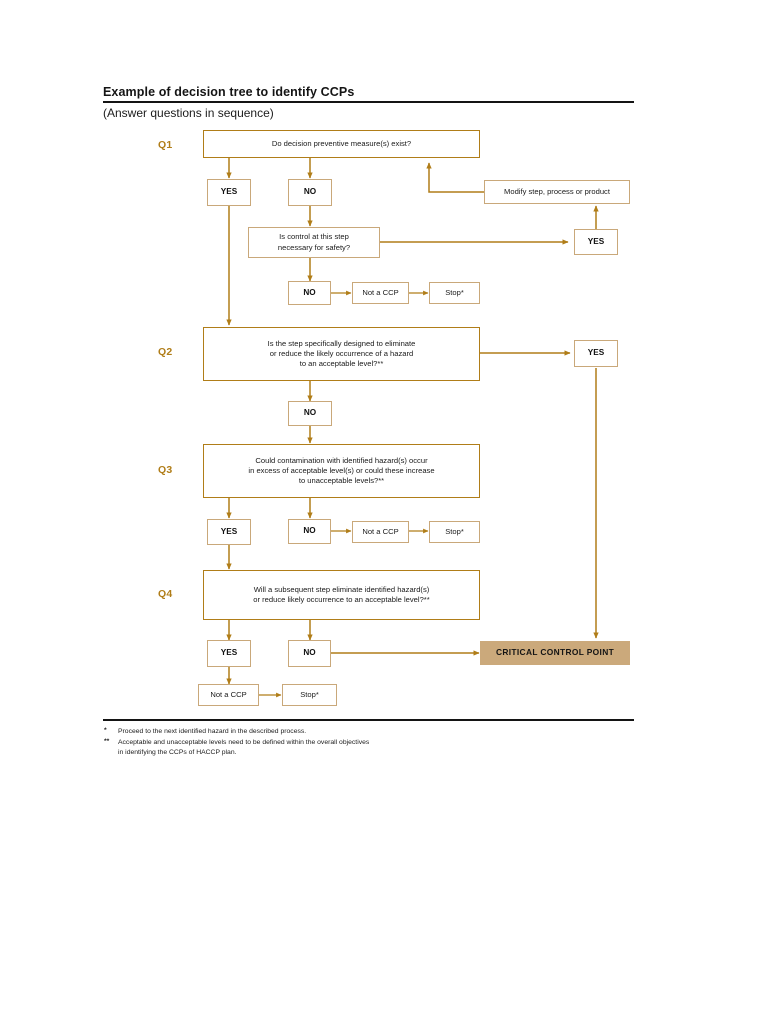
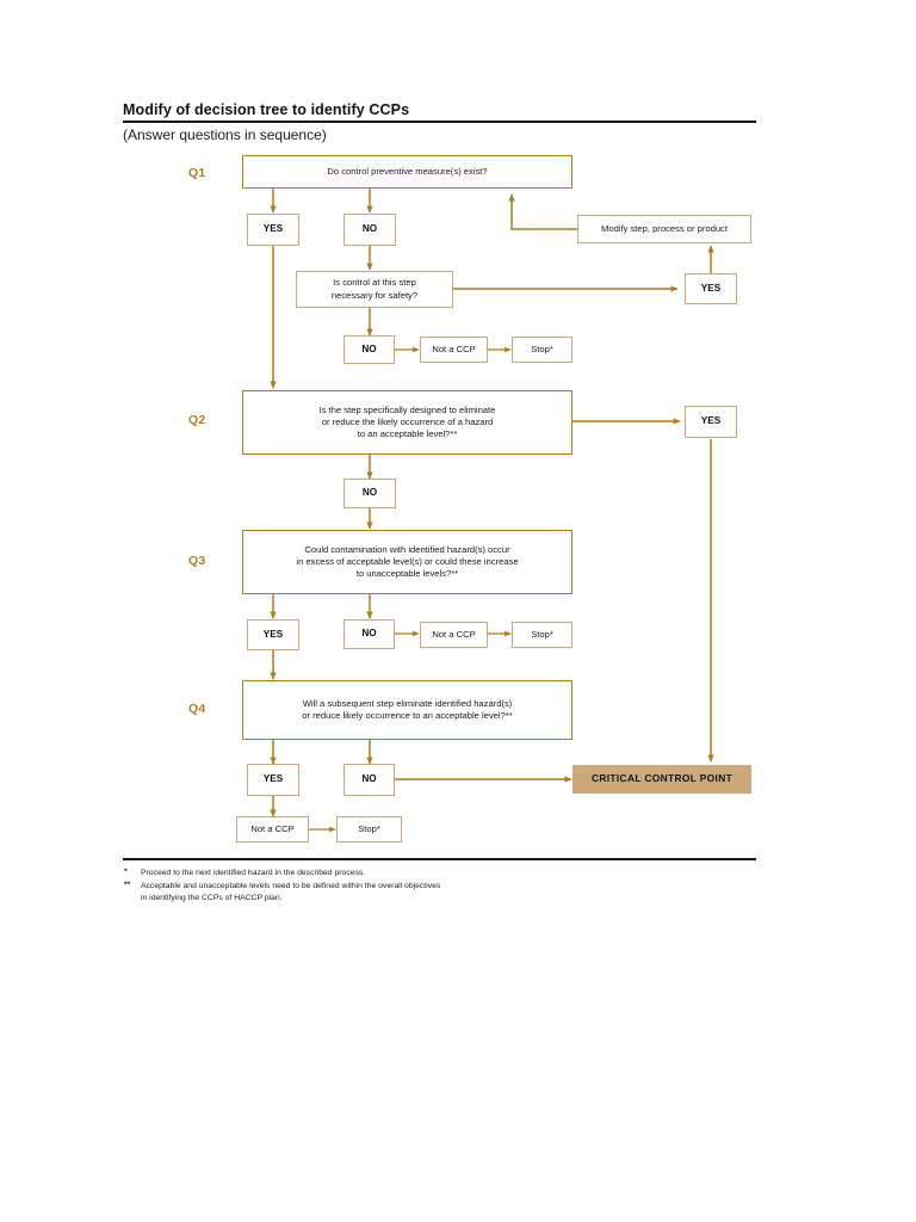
- Example of decision tree to identify CCPs
+ Modify of decision tree to identify CCPs
  (Answer questions in sequence)
  Q1
  Q2
  Q3
  Q4
- Do decision preventive measure(s) exist?
+ Do control preventive measure(s) exist?
  YES
  NO
  Modify step, process or product
  Is control at this step
  necessary for safety?
  YES
  NO
  Not a CCP
  Stop*
  Is the step specifically designed to eliminate
  or reduce the likely occurrence of a hazard
  to an acceptable level?**
  YES
  NO
  Could contamination with identified hazard(s) occur
  in excess of acceptable level(s) or could these increase
  to unacceptable levels?**
  YES
  NO
  Not a CCP
  Stop*
  Will a subsequent step eliminate identified hazard(s)
  or reduce likely occurrence to an acceptable level?**
  YES
  NO
  Not a CCP
  Stop*
  CRITICAL CONTROL POINT
